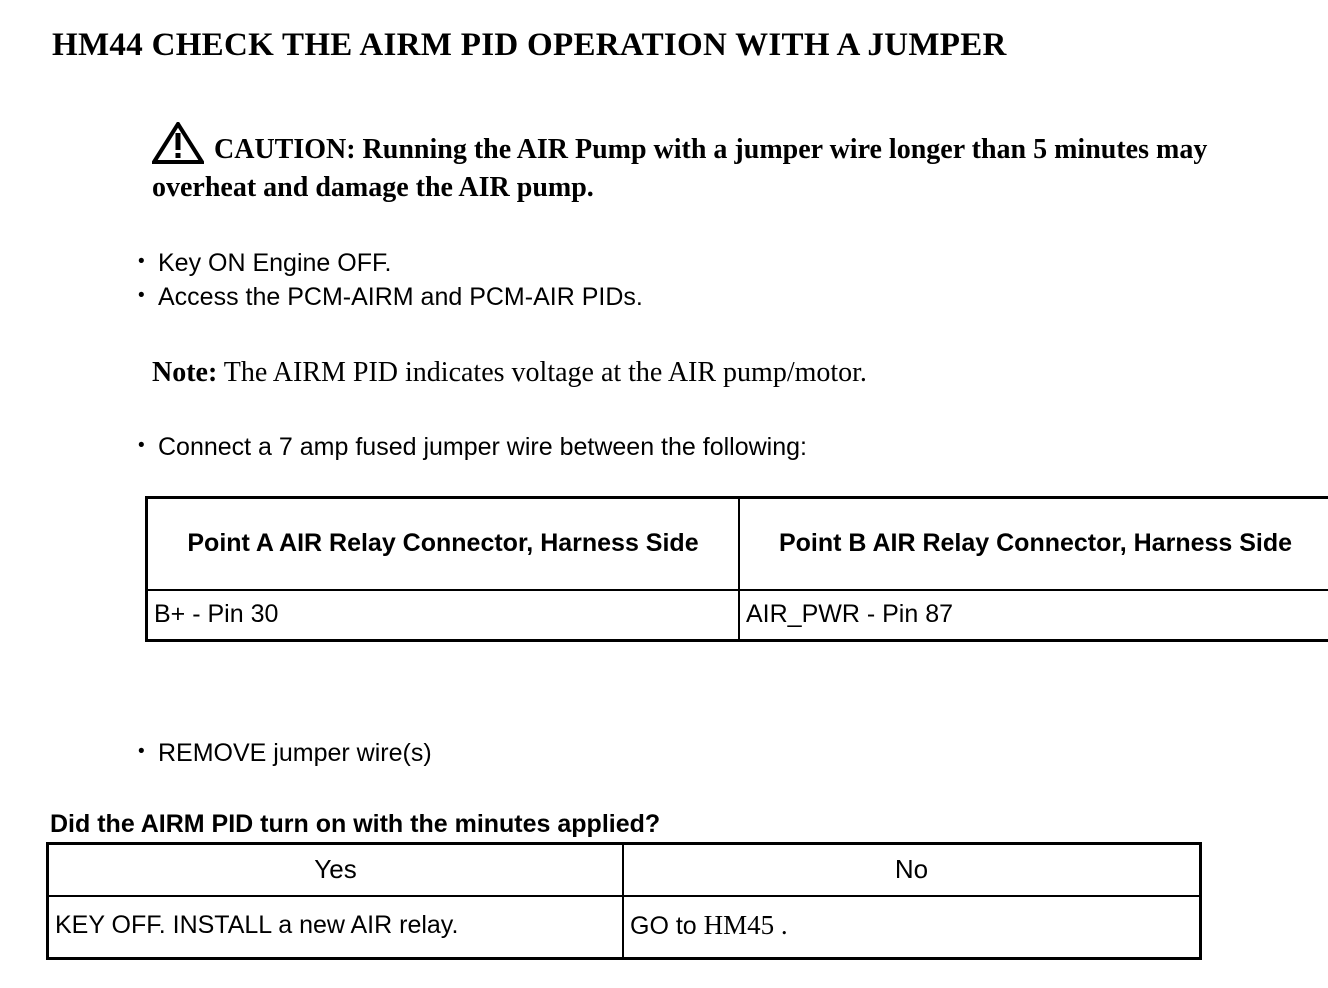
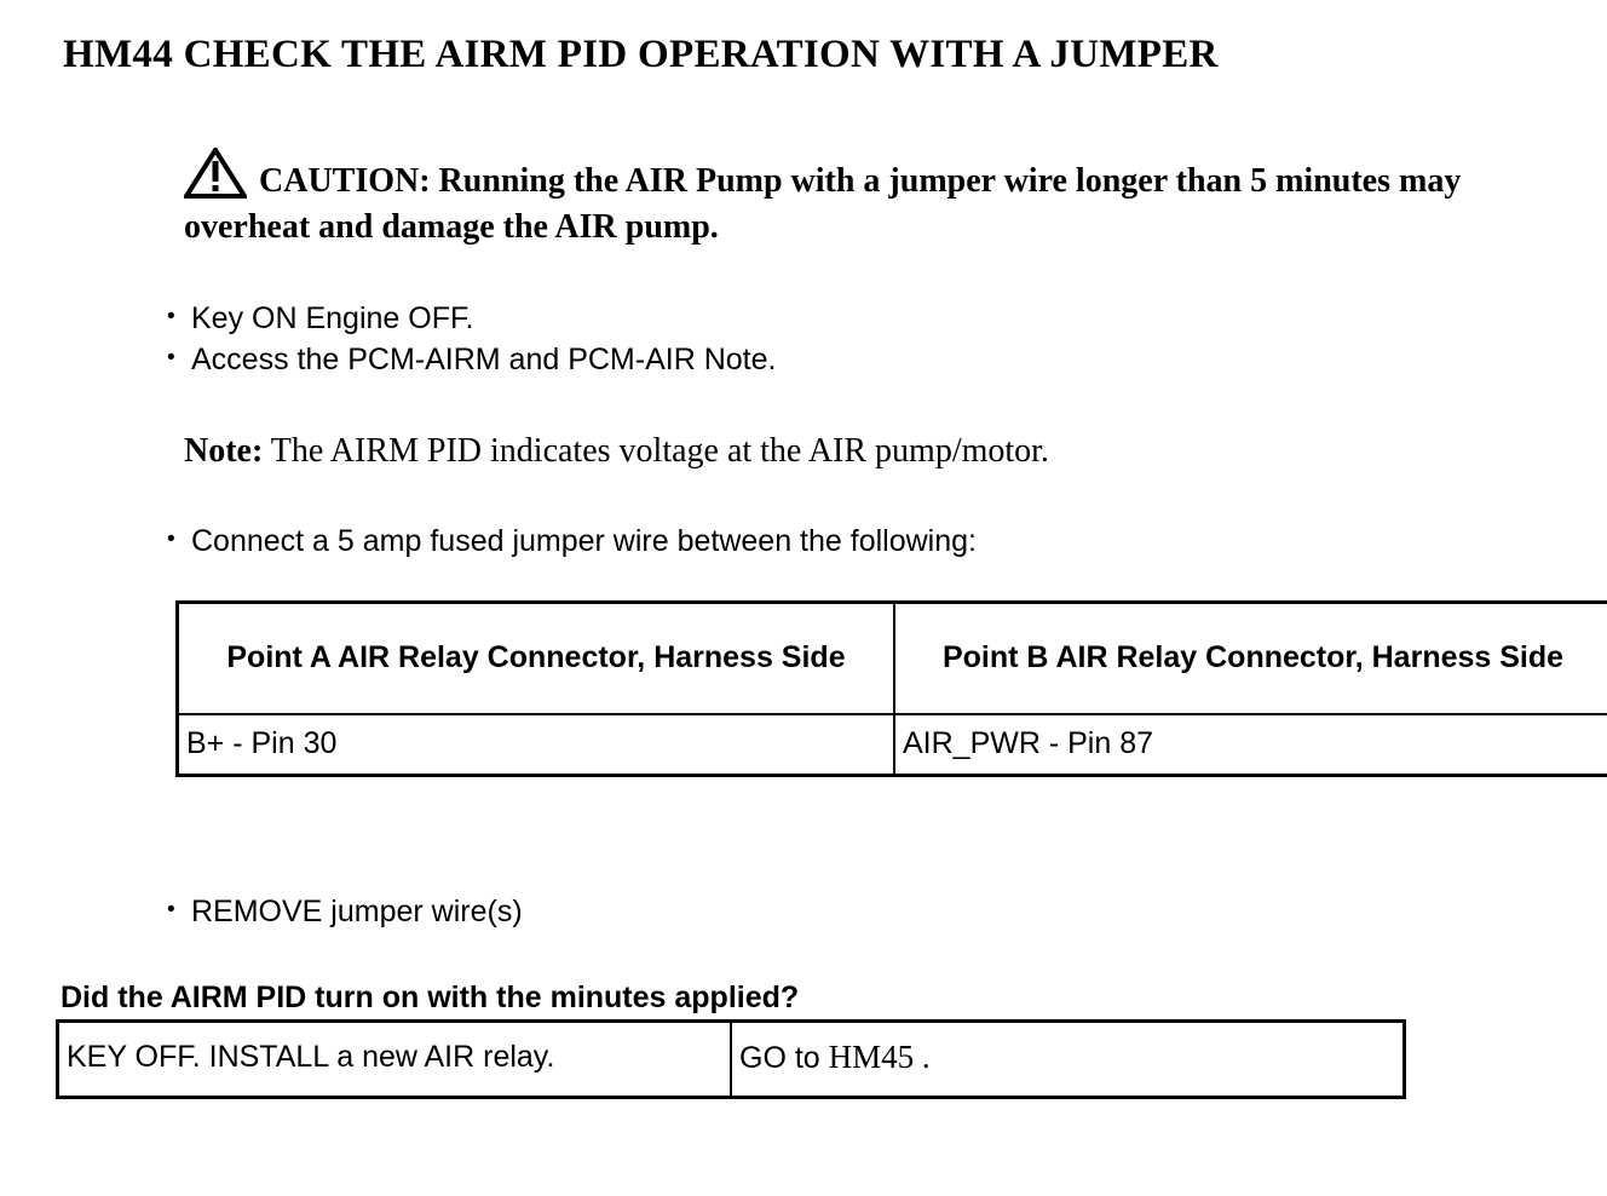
  HM44 CHECK THE AIRM PID OPERATION WITH A JUMPER
  CAUTION: Running the AIR Pump with a jumper wire longer than 5 minutes may overheat and damage the AIR pump.
  Key ON Engine OFF.
- Access the PCM-AIRM and PCM-AIR PIDs.
+ Access the PCM-AIRM and PCM-AIR Note.
  Note: The AIRM PID indicates voltage at the AIR pump/motor.
- Connect a 7 amp fused jumper wire between the following:
+ Connect a 5 amp fused jumper wire between the following:
  Point A AIR Relay Connector, Harness Side	Point B AIR Relay Connector, Harness Side
  B+ - Pin 30	AIR_PWR - Pin 87
  REMOVE jumper wire(s)
  Did the AIRM PID turn on with the minutes applied?
- Yes	No
  KEY OFF. INSTALL a new AIR relay.	GO to HM45 .
